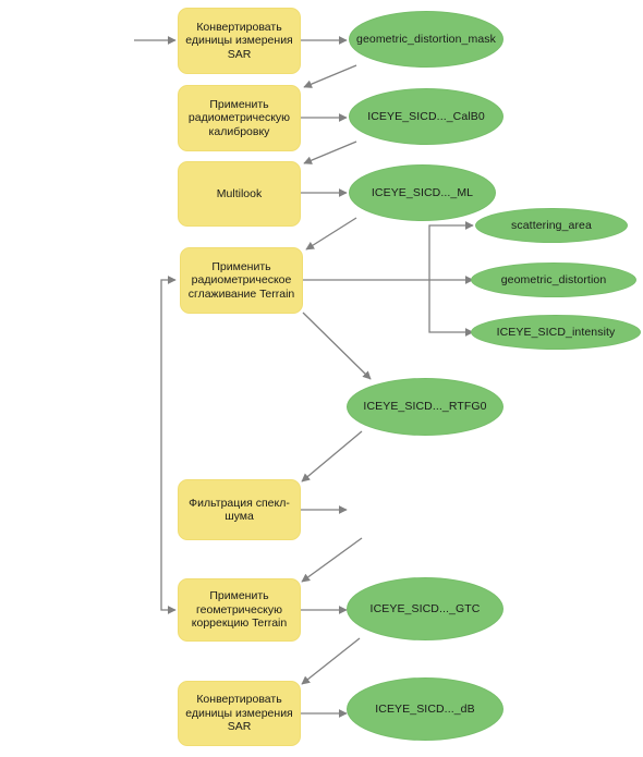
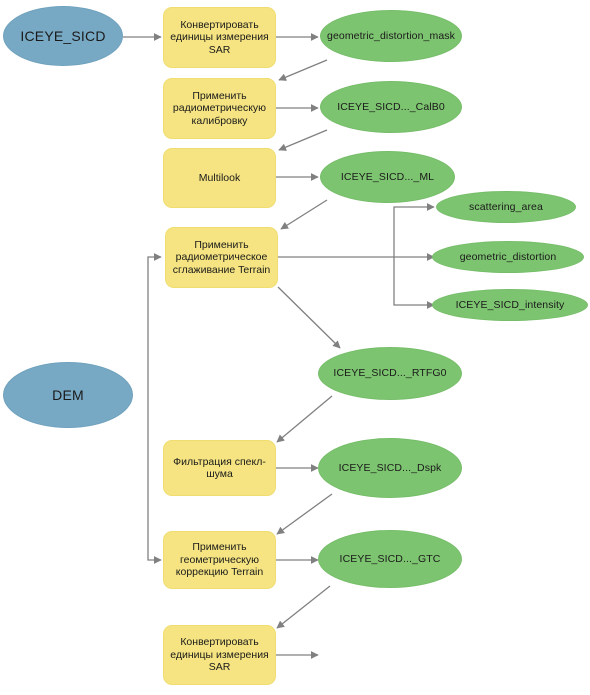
+ ICEYE_SICD
+ DEM
  Конвертировать
  единицы измерения
  SAR
  Применить
  радиометрическую
  калибровку
  Multilook
  Применить
  радиометрическое
  сглаживание Terrain
  Фильтрация спекл-
  шума
  Применить
  геометрическую
  коррекцию Terrain
  Конвертировать
  единицы измерения
  SAR
  geometric_distortion_mask
  ICEYE_SICD..._CalB0
  ICEYE_SICD..._ML
  scattering_area
  geometric_distortion
  ICEYE_SICD_intensity
  ICEYE_SICD..._RTFG0
+ ICEYE_SICD..._Dspk
  ICEYE_SICD..._GTC
- ICEYE_SICD..._dB
